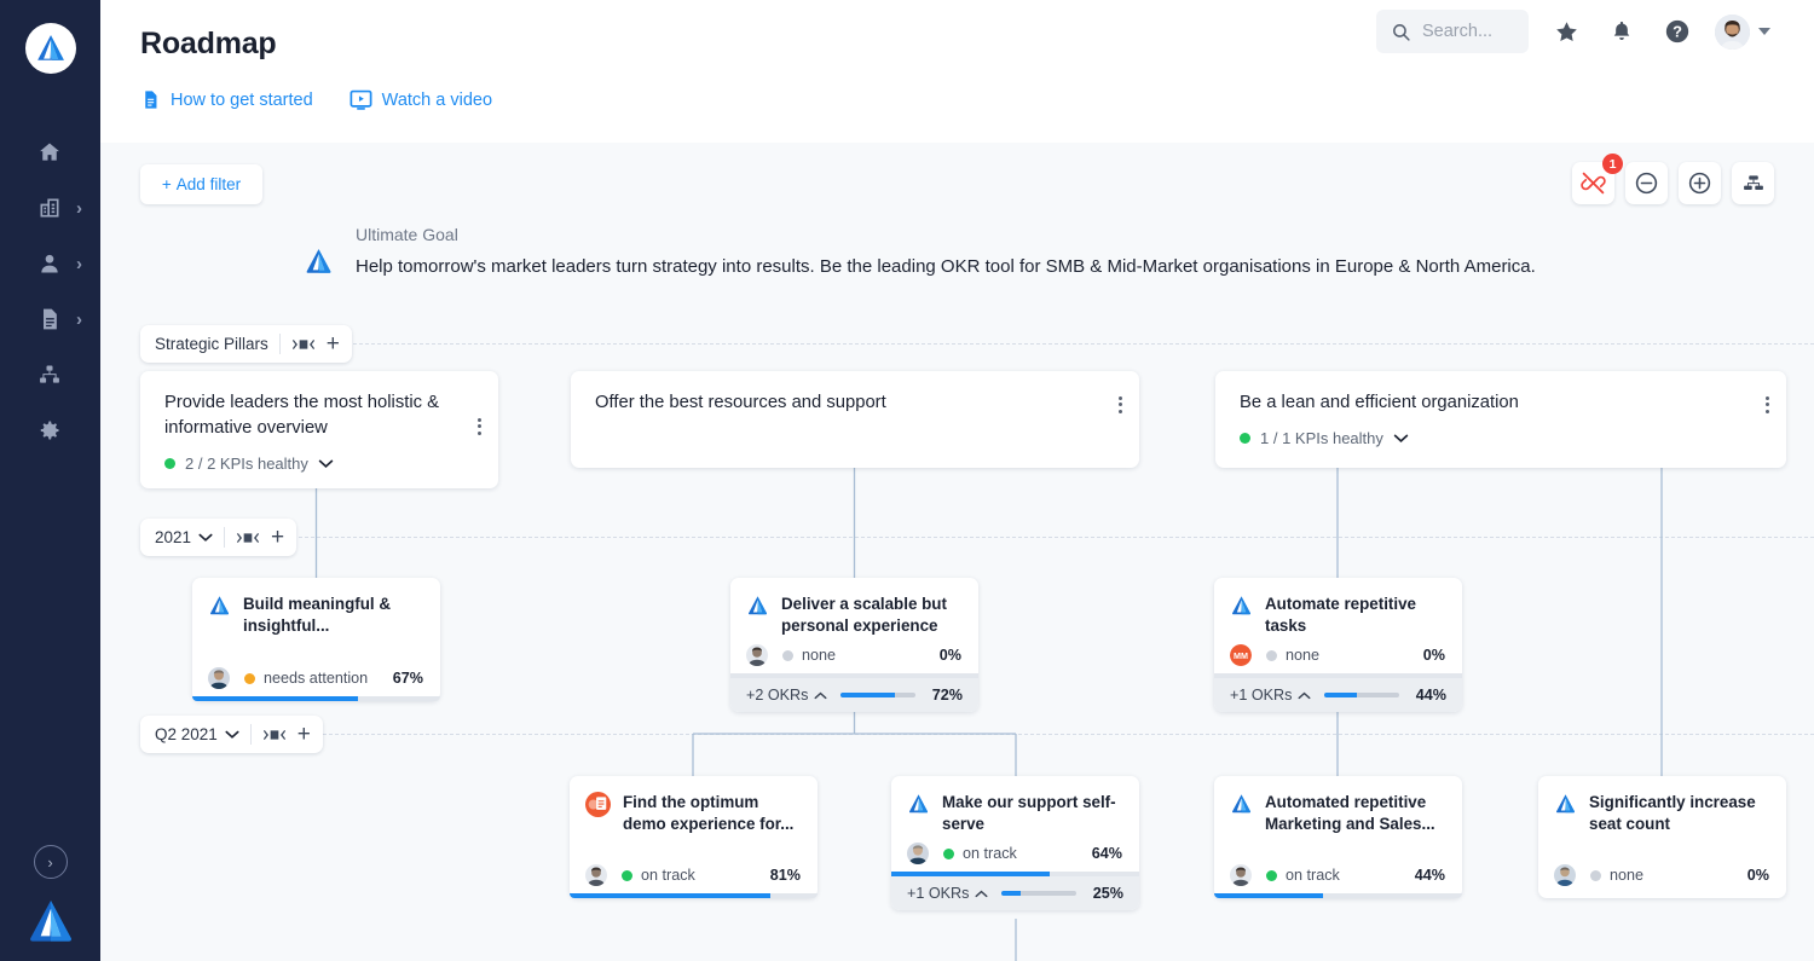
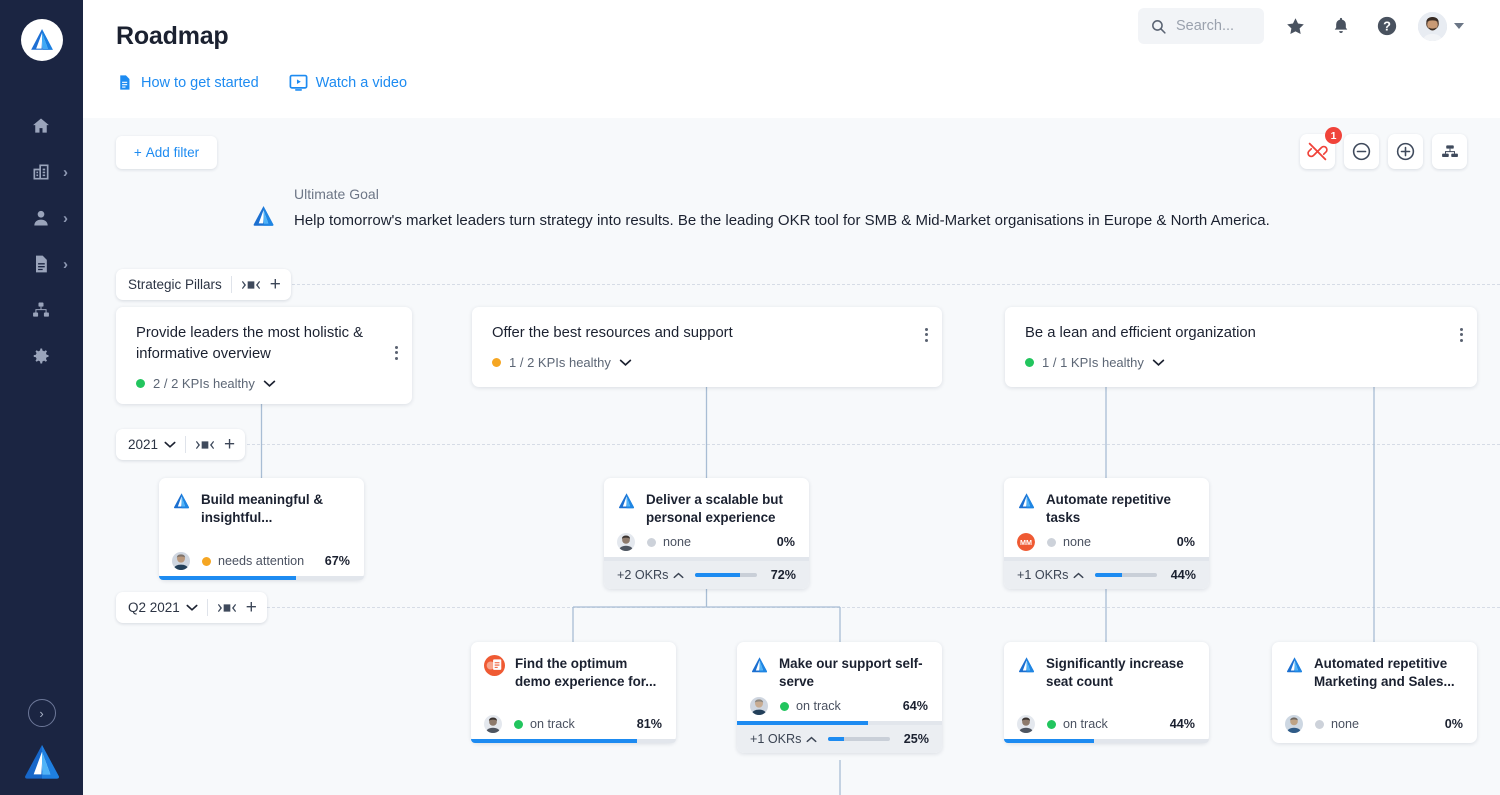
  ›
  ›
  ›
  ›
  Roadmap
  How to get started
  Watch a video
  Search...
  ?
  +
  Add filter
  1
  Ultimate Goal
  Help tomorrow's market leaders turn strategy into results. Be the leading OKR tool for SMB & Mid-Market organisations in Europe & North America.
  Strategic Pillars
  +
  Provide leaders the most holistic & informative overview
  2 / 2 KPIs healthy
  Offer the best resources and support
+ 1 / 2 KPIs healthy
  Be a lean and efficient organization
  1 / 1 KPIs healthy
  2021
  +
  Build meaningful & insightful...
  needs attention
  67%
  Deliver a scalable but personal experience
  none
  0%
  +2 OKRs
  72%
  Automate repetitive tasks
  MM
  none
  0%
  +1 OKRs
  44%
  Q2 2021
  +
  Find the optimum demo experience for...
  on track
  81%
  Make our support self-serve
  on track
  64%
  +1 OKRs
  25%
- Automated repetitive Marketing and Sales...
+ Significantly increase seat count
  on track
  44%
- Significantly increase seat count
+ Automated repetitive Marketing and Sales...
  none
  0%
